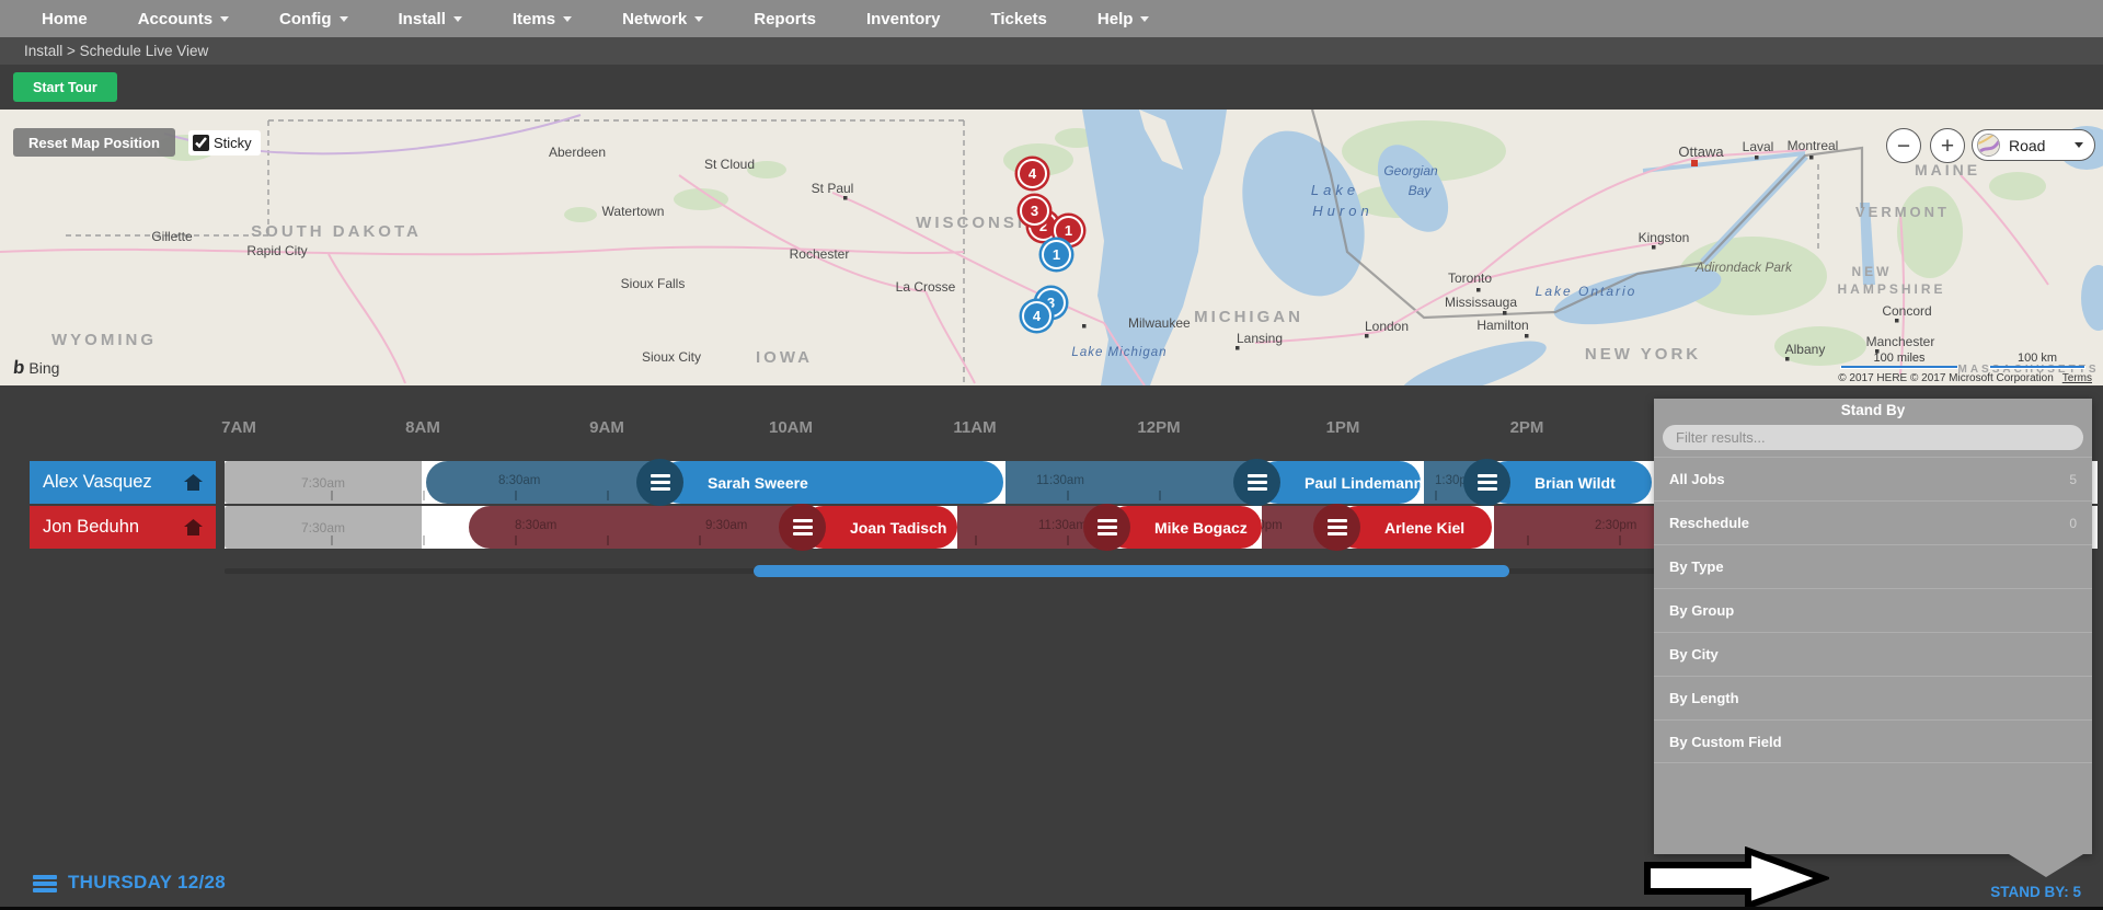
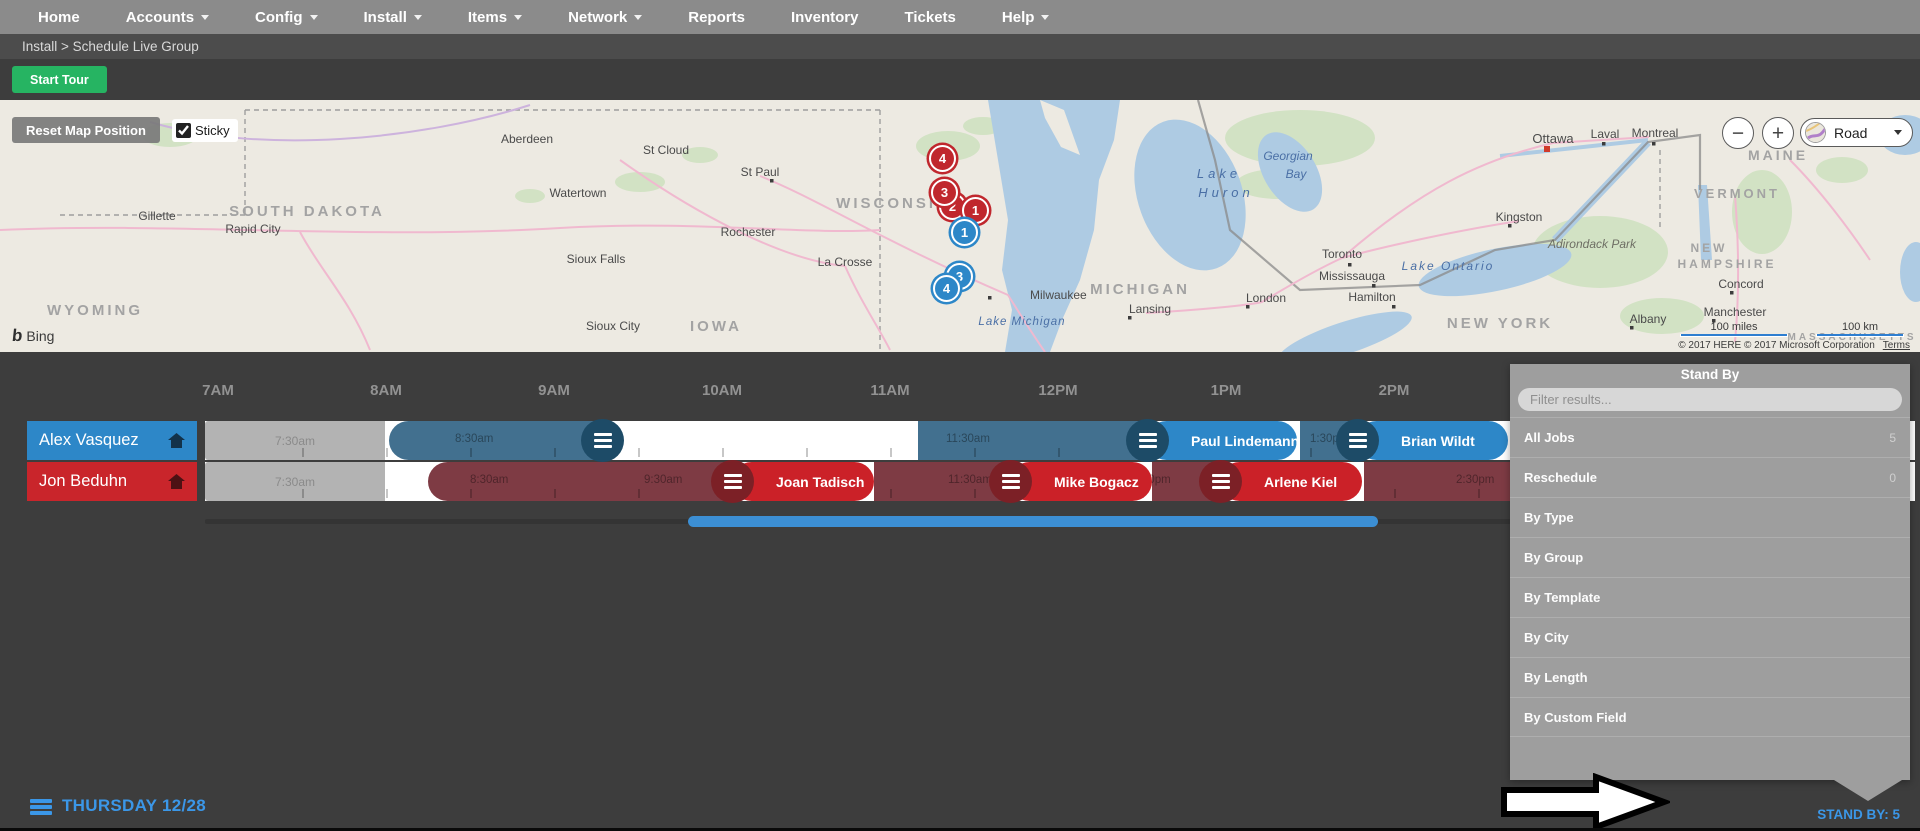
  Home
  Accounts
  Config
  Install
  Items
  Network
  Reports
  Inventory
  Tickets
  Help
- Install > Schedule Live View
+ Install > Schedule Live Group
  Start Tour
  WYOMING
  SOUTH DAKOTA
  IOWA
  WISCONSI
  MICHIGAN
  NEW YORK
  VERMONT
  NEW
  HAMPSHIRE
  MAINE
  MASSACHUSETTS
  Gillette
  Rapid City
  Aberdeen
  Watertown
  Sioux Falls
  Sioux City
  St Cloud
  St Paul
  Rochester
  La Crosse
  Milwaukee
  Lansing
  London
  Toronto
  Mississauga
  Hamilton
  Kingston
  Ottawa
  Laval
  Montreal
  Albany
  Concord
  Manchester
  Lake Michigan
  Lake
  Huron
  Georgian
  Bay
  Lake Ontario
  Adirondack Park
  4
  2
  3
  1
  1
  3
  4
  Reset Map Position
  Sticky
  −
  +
  Road
  Bing
  100 miles
  100 km
  © 2017 HERE © 2017 Microsoft Corporation
  Terms
  7AM
  8AM
  9AM
  10AM
  11AM
  12PM
  1PM
  2PM
  7:30am
  8:30am
- Sarah Sweere
  11:30am
  Paul Lindemann
  Brian Wildt
  Alex Vasquez
  7:30am
  8:30am
  9:30am
  Joan Tadisch
  11:30am
  Mike Bogacz
  Arlene Kiel
  2:30pm
  Jon Beduhn
  Stand By
  Filter results...
  All Jobs
  5
  Reschedule
  0
  By Type
  By Group
+ By Template
  By City
  By Length
  By Custom Field
  THURSDAY 12/28
  STAND BY: 5
